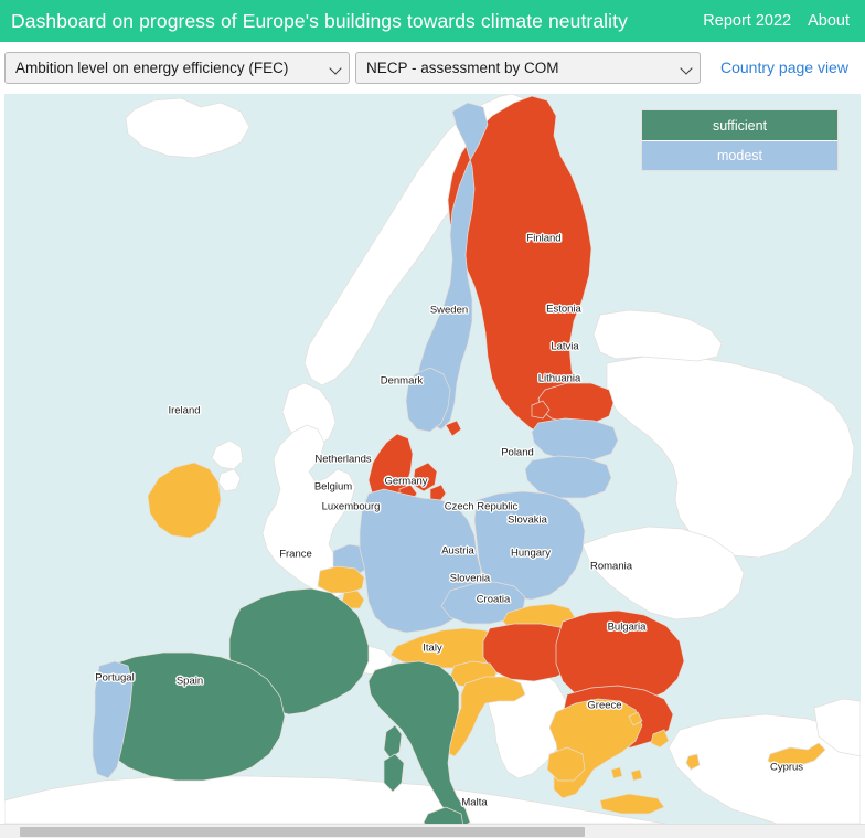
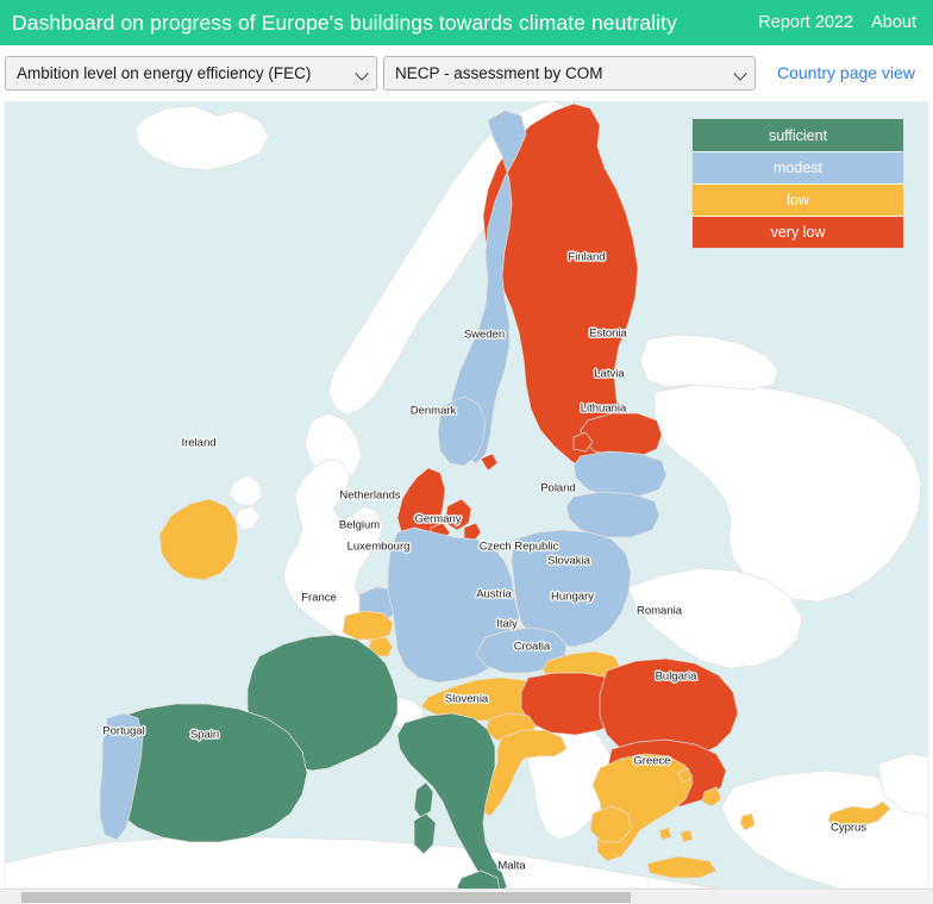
  Dashboard on progress of Europe's buildings towards climate neutrality
  Report 2022
  About
  Ambition level on energy efficiency (FEC)
  NECP - assessment by COM
  Country page view
  Finland
  Sweden
  Estonia
  Latvia
  Lithuania
  Denmark
  Ireland
  Netherlands
  Poland
  Germany
  Belgium
  Luxembourg
  Czech Republic
  Slovakia
  Austria
  Hungary
  Romania
  France
- Slovenia
+ Italy
  Croatia
  Bulgaria
- Italy
+ Slovenia
  Portugal
  Spain
  Greece
  Cyprus
  Malta
  sufficient
  modest
+ low
+ very low
